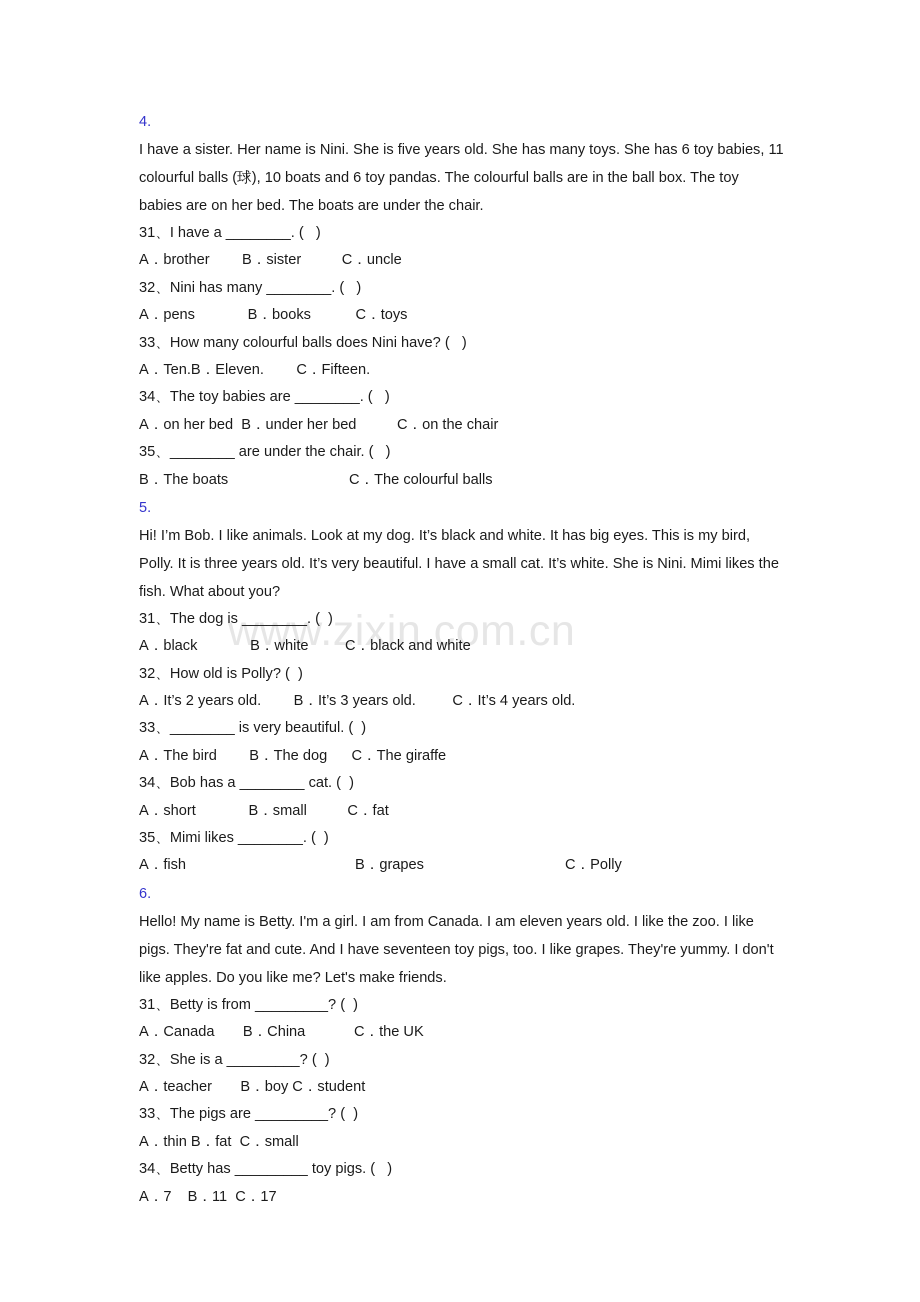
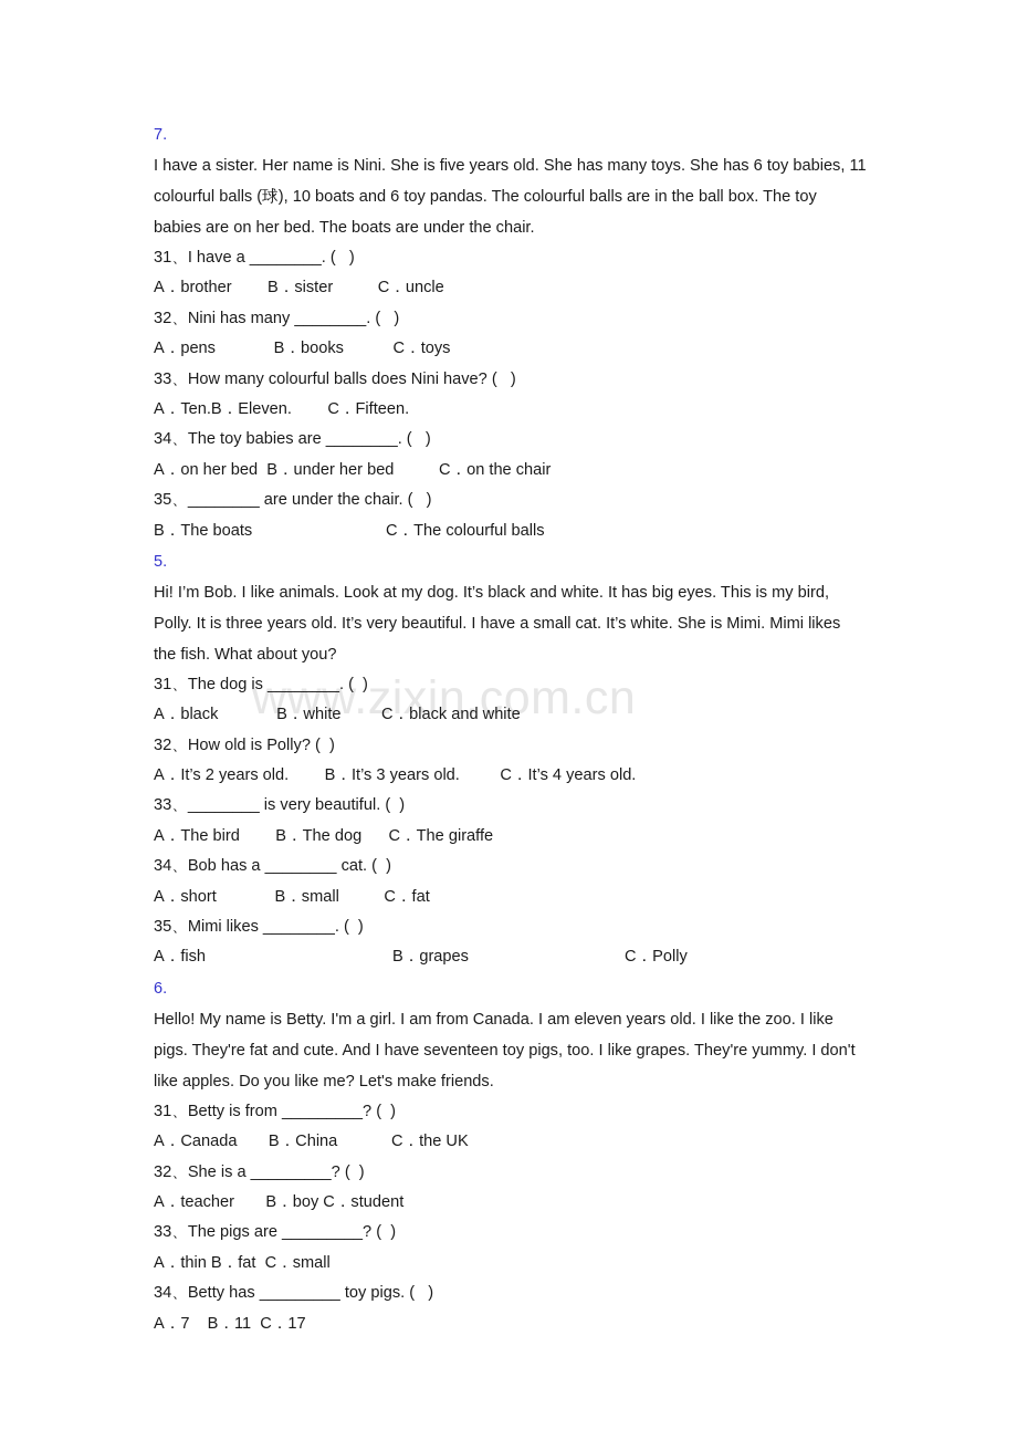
  www.zixin.com.cn
- 4.
+ 7.
  I have a sister. Her name is Nini. She is five years old. She has many toys. She has 6 toy babies, 11 colourful balls (球), 10 boats and 6 toy pandas. The colourful balls are in the ball box. The toy babies are on her bed. The boats are under the chair.
  31、I have a ________. ( )
  A．brother B．sister C．uncle
  32、Nini has many ________. ( )
  A．pens B．books C．toys
  33、How many colourful balls does Nini have? ( )
  A．Ten.B．Eleven. C．Fifteen.
  34、The toy babies are ________. ( )
  A．on her bed B．under her bed C．on the chair
  35、________ are under the chair. ( )
  B．The boats
  C．The colourful balls
  5.
- Hi! I’m Bob. I like animals. Look at my dog. It’s black and white. It has big eyes. This is my bird, Polly. It is three years old. It’s very beautiful. I have a small cat. It’s white. She is Nini. Mimi likes the fish. What about you?
+ Hi! I’m Bob. I like animals. Look at my dog. It’s black and white. It has big eyes. This is my bird, Polly. It is three years old. It’s very beautiful. I have a small cat. It’s white. She is Mimi. Mimi likes the fish. What about you?
  31、The dog is ________. ( )
  A．black B．white C．black and white
  32、How old is Polly? ( )
  A．It’s 2 years old. B．It’s 3 years old. C．It’s 4 years old.
  33、________ is very beautiful. ( )
  A．The bird B．The dog C．The giraffe
  34、Bob has a ________ cat. ( )
  A．short B．small C．fat
  35、Mimi likes ________. ( )
  A．fish
  B．grapes
  C．Polly
  6.
  Hello! My name is Betty. I'm a girl. I am from Canada. I am eleven years old. I like the zoo. I like pigs. They're fat and cute. And I have seventeen toy pigs, too. I like grapes. They're yummy. I don't like apples. Do you like me? Let's make friends.
  31、Betty is from _________? ( )
  A．Canada B．China C．the UK
  32、She is a _________? ( )
  A．teacher B．boy C．student
  33、The pigs are _________? ( )
  A．thin B．fat C．small
  34、Betty has _________ toy pigs. ( )
  A．7 B．11 C．17
